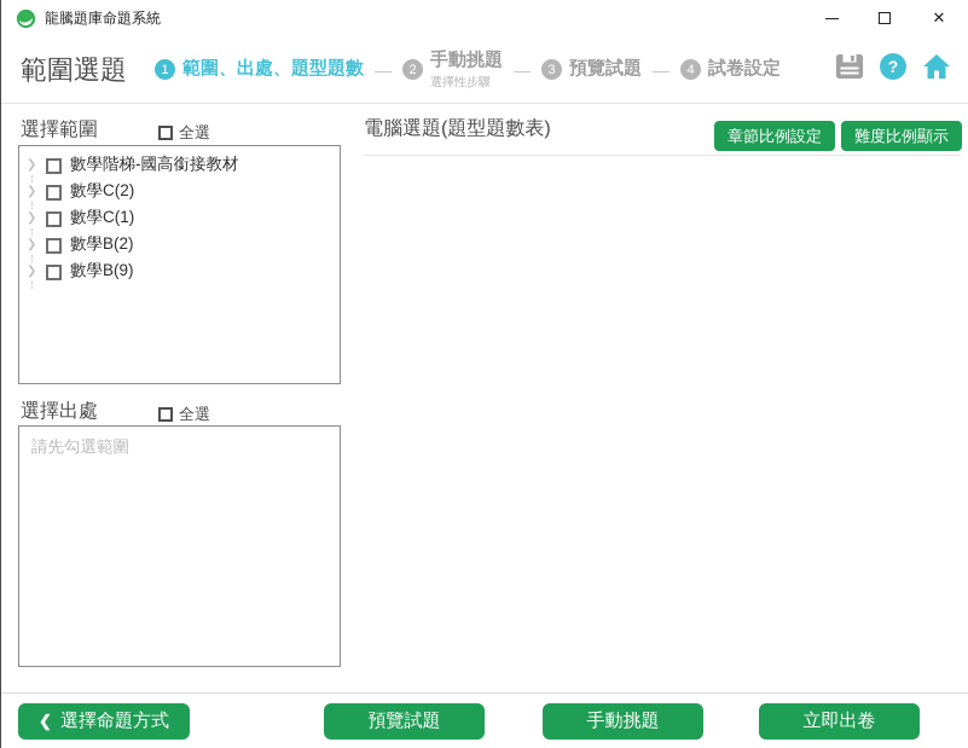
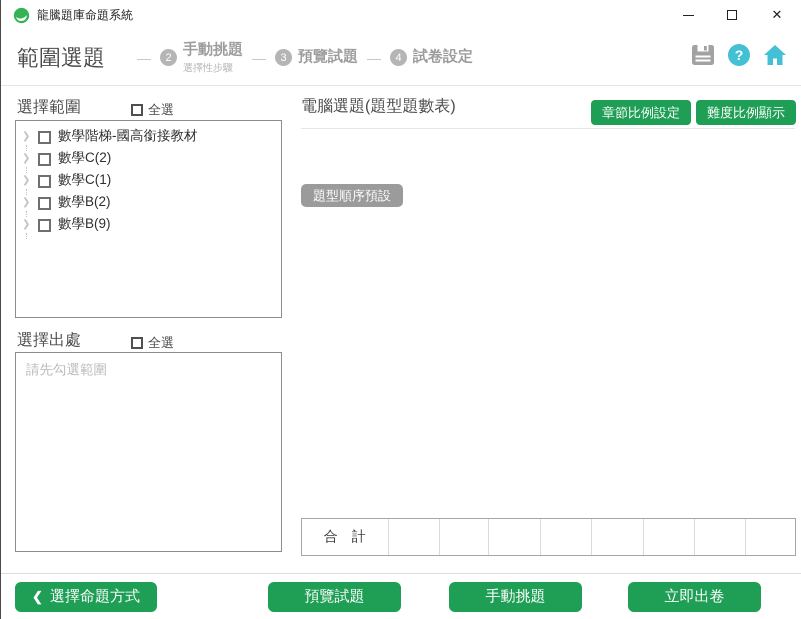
  龍騰題庫命題系統
  ✕
  範圍選題
- 1
- 範圍、出處、題型題數
  —
  2
  手動挑題
  選擇性步驟
  —
  3
  預覽試題
  —
  4
  試卷設定
  ?
  選擇範圍
  全選
  ❯
  數學階梯-國高銜接教材
  ❯
  數學C(2)
  ❯
  數學C(1)
  ❯
  數學B(2)
  ❯
  數學B(9)
  選擇出處
  全選
  請先勾選範圍
  電腦選題(題型題數表)
  章節比例設定
  難度比例顯示
+ 題型順序預設
+ 合 計
  ❮
  選擇命題方式
  預覽試題
  手動挑題
  立即出卷
